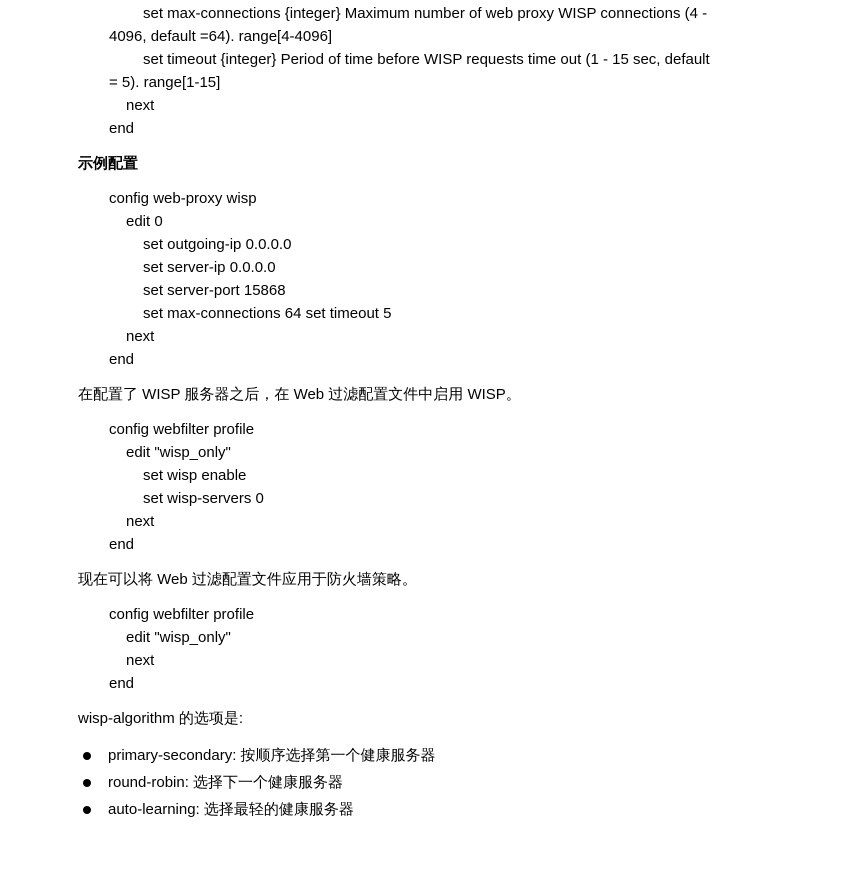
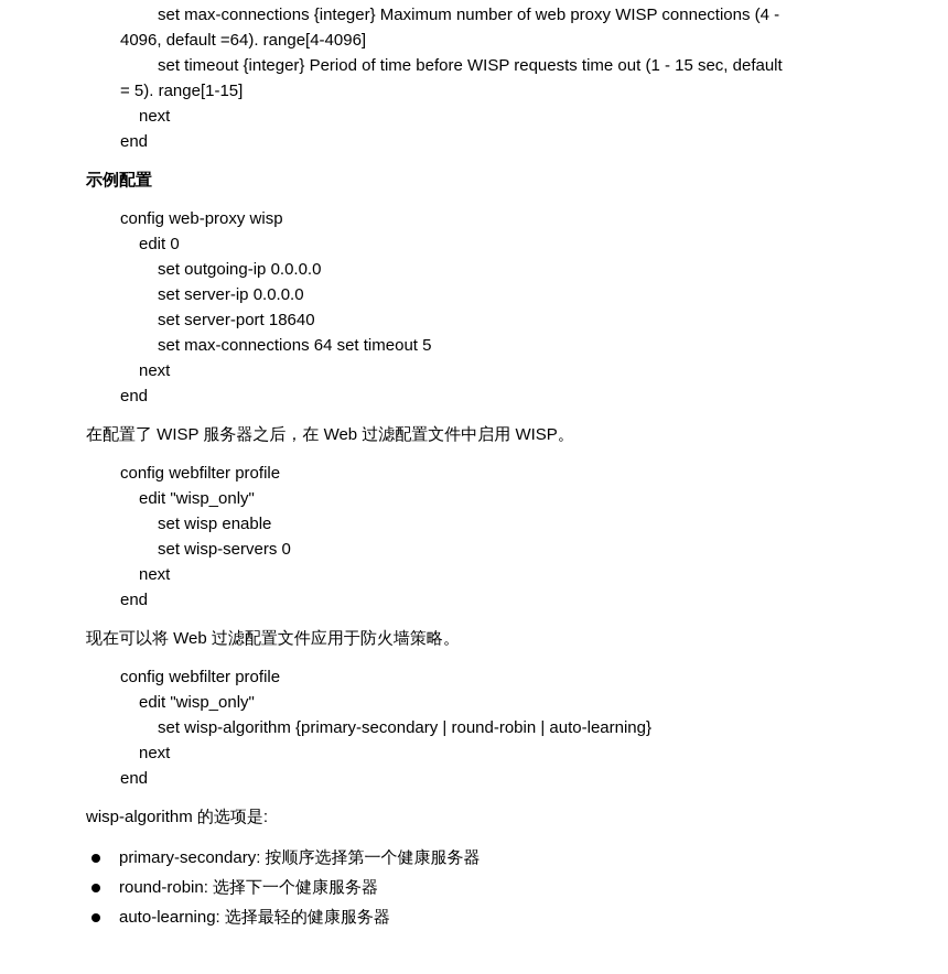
  set max-connections {integer} Maximum number of web proxy WISP connections (4 -
  4096, default =64). range[4-4096]
  set timeout {integer} Period of time before WISP requests time out (1 - 15 sec, default
  = 5). range[1-15]
  next
  end
  示例配置
  config web-proxy wisp
  edit 0
  set outgoing-ip 0.0.0.0
  set server-ip 0.0.0.0
- set server-port 15868
+ set server-port 18640
  set max-connections 64 set timeout 5
  next
  end
  在配置了 WISP 服务器之后，在 Web 过滤配置文件中启用 WISP。
  config webfilter profile
  edit "wisp_only"
  set wisp enable
  set wisp-servers 0
  next
  end
  现在可以将 Web 过滤配置文件应用于防火墙策略。
  config webfilter profile
  edit "wisp_only"
+ set wisp-algorithm {primary-secondary | round-robin | auto-learning}
  next
  end
  wisp-algorithm 的选项是:
  primary-secondary: 按顺序选择第一个健康服务器
  round-robin: 选择下一个健康服务器
  auto-learning: 选择最轻的健康服务器
